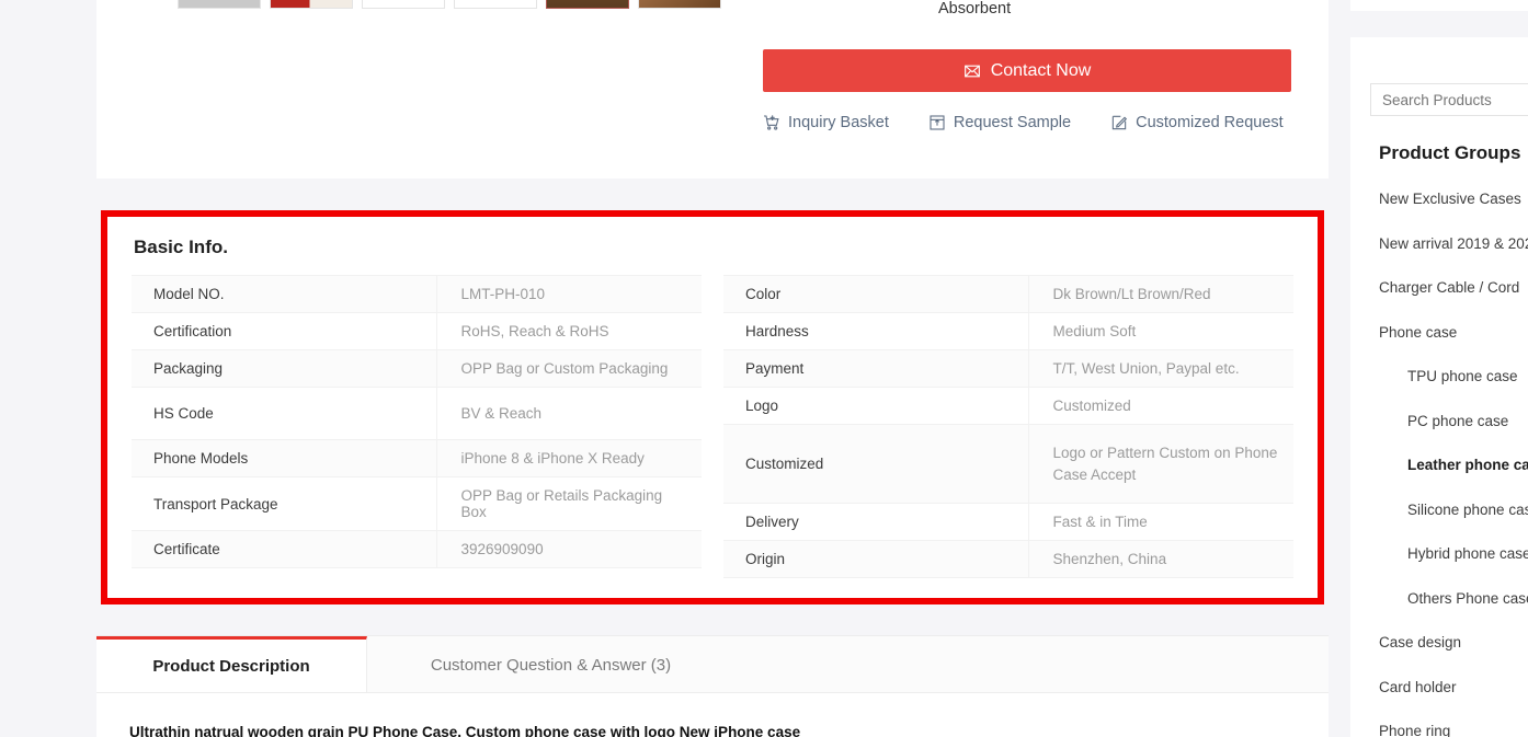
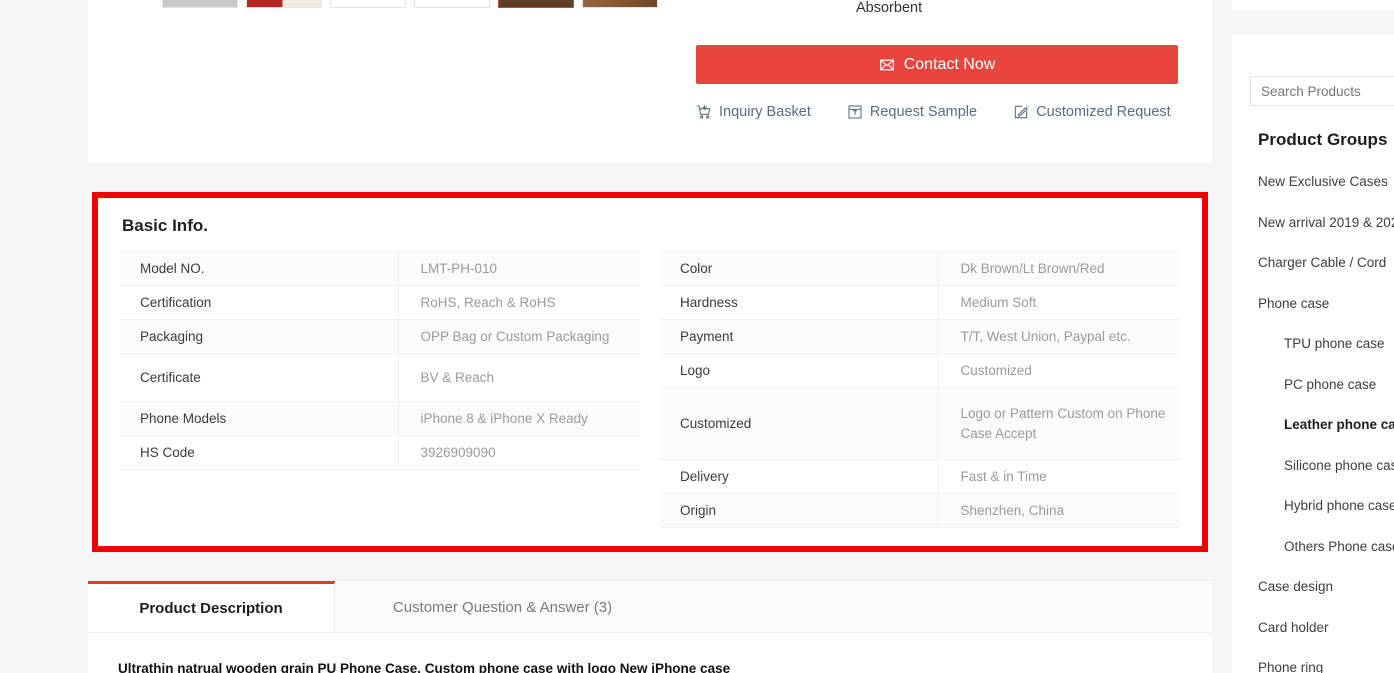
  Absorbent
  Contact Now
  Inquiry Basket
  Request Sample
  Customized Request
  Basic Info.
  Model NO.	LMT-PH-010
  Certification	RoHS, Reach & RoHS
  Packaging	OPP Bag or Custom Packaging
- HS Code	BV & Reach
+ Certificate	BV & Reach
  Phone Models	iPhone 8 & iPhone X Ready
- Transport Package	OPP Bag or Retails Packaging Box
- Certificate	3926909090
+ HS Code	3926909090
  Color	Dk Brown/Lt Brown/Red
  Hardness	Medium Soft
  Payment	T/T, West Union, Paypal etc.
  Logo	Customized
  Customized	Logo or Pattern Custom on Phone Case Accept
  Delivery	Fast & in Time
  Origin	Shenzhen, China
  Product Description
  Customer Question & Answer (3)
  Ultrathin natrual wooden grain PU Phone Case, Custom phone case with logo New iPhone case
  Search Products
  Product Groups
  New Exclusive Cases
  New arrival 2019 & 20
  Charger Cable / Cord
  Phone case
  TPU phone case
  PC phone case
  Leather phone ca
  Silicone phone ca
  Hybrid phone case
  Others Phone cas
  Case design
  Card holder
  Phone ring
